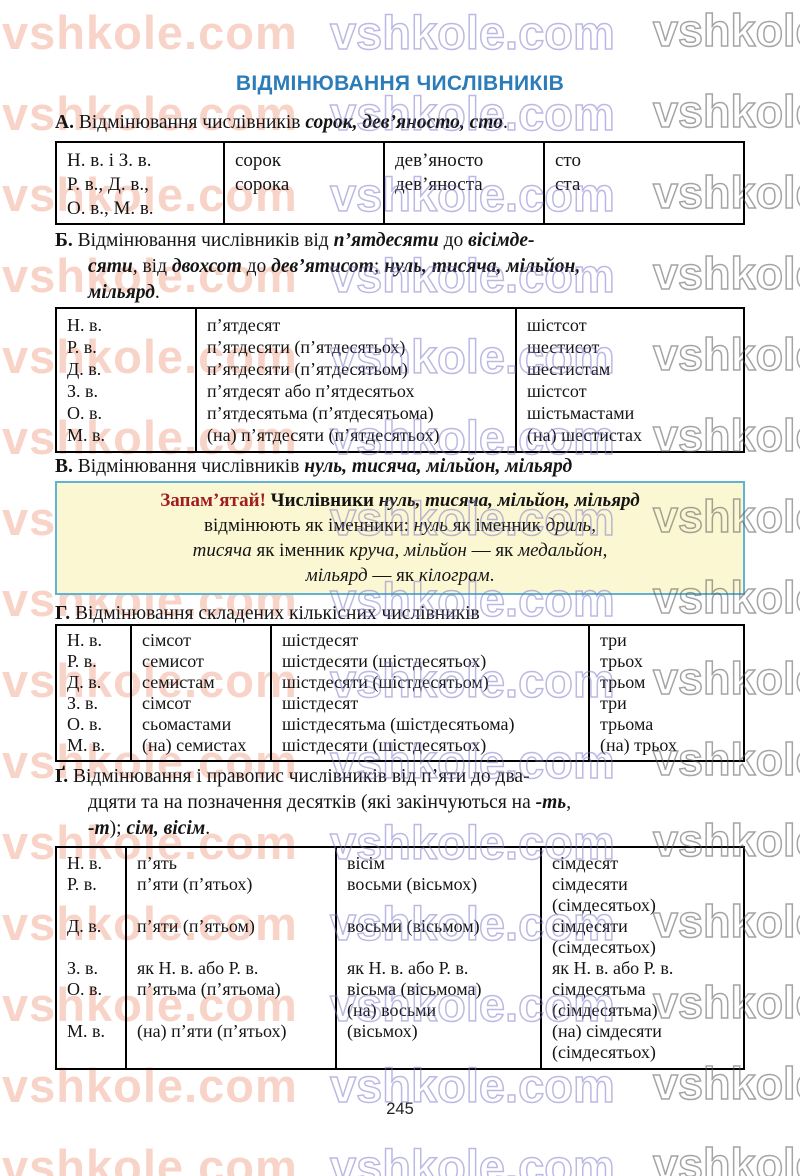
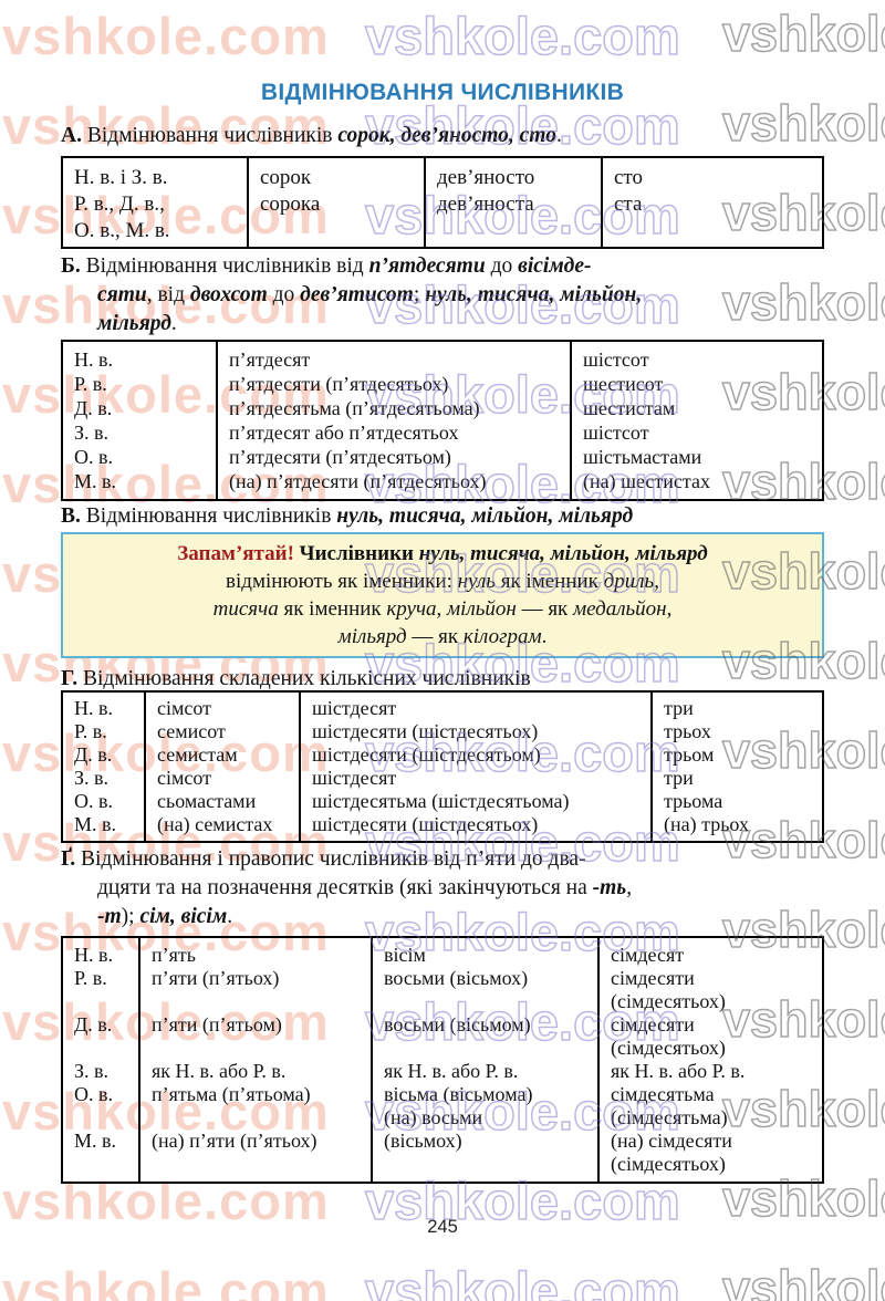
  vshkole.com
  vshkole.com
  vshkole.com
  vshkole.com
  vshkole.com
  vshkole.com
  vshkole.com
  vshkole.com
  vshkole.com
  vshkole.com
  vshkole.com
  vshkole.com
  vshkole.com
  vshkole.com
  ВІДМІНЮВАННЯ ЧИСЛІВНИКІВ
  А. Відмінювання числівників сорок, дев’яносто, сто.
  Н. в. і З. в.
  Р. в., Д. в.,
  О. в., М. в.
  сорок
  сорока
  дев’яносто
  дев’яноста
  сто
  ста
  Б. Відмінювання числівників від п’ятдесяти до вісімде-
  сяти, від двохсот до дев’ятисот; нуль, тисяча, мільйон,
  мільярд.
  Н. в.
  Р. в.
  Д. в.
  З. в.
  О. в.
  М. в.
  п’ятдесят
  п’ятдесяти (п’ятдесятьох)
- п’ятдесяти (п’ятдесятьом)
+ п’ятдесятьма (п’ятдесятьома)
  п’ятдесят або п’ятдесятьох
- п’ятдесятьма (п’ятдесятьома)
+ п’ятдесяти (п’ятдесятьом)
  (на) п’ятдесяти (п’ятдесятьох)
  шістсот
  шестисот
  шестистам
  шістсот
  шістьмастами
  (на) шестистах
  В. Відмінювання числівників нуль, тисяча, мільйон, мільярд
  Запам’ятай! Числівники нуль, тисяча, мільйон, мільярд
  відмінюють як іменники: нуль як іменник дриль,
  тисяча як іменник круча, мільйон — як медальйон,
  мільярд — як кілограм.
  Г. Відмінювання складених кількісних числівників
  Н. в.
  Р. в.
  Д. в.
  З. в.
  О. в.
  М. в.
  сімсот
  семисот
  семистам
  сімсот
  сьомастами
  (на) семистах
  шістдесят
  шістдесяти (шістдесятьох)
  шістдесяти (шістдесятьом)
  шістдесят
  шістдесятьма (шістдесятьома)
  шістдесяти (шістдесятьох)
  три
  трьох
  трьом
  три
  трьома
  (на) трьох
  Ґ. Відмінювання і правопис числівників від п’яти до два-
  дцяти та на позначення десятків (які закінчуються на -ть,
  -т); сім, вісім.
  Н. в.
  Р. в.
  Д. в.
  З. в.
  О. в.
  М. в.
  п’ять
  п’яти (п’ятьох)
  п’яти (п’ятьом)
  як Н. в. або Р. в.
  п’ятьма (п’ятьома)
  (на) п’яти (п’ятьох)
  вісім
  восьми (вісьмох)
  восьми (вісьмом)
  як Н. в. або Р. в.
  вісьма (вісьмома)
  (на) восьми
  (вісьмох)
  сімдесят
  сімдесяти
  (сімдесятьох)
  сімдесяти
  (сімдесятьох)
  як Н. в. або Р. в.
  сімдесятьма
  (сімдесятьма)
  (на) сімдесяти
  (сімдесятьох)
  245
  vshkole.com
  vshkol
  vshkole.com
  vshkol
  vshkole.com
  vshkol
  vshkole.com
  vshkol
  vshkole.com
  vshkol
  vshkole.com
  vshkol
  vshkole.com
  vshkol
  vshkole.com
  vshkol
  vshkole.com
  vshkol
  vshkole.com
  vshkol
  vshkole.com
  vshkol
  vshkole.com
  vshkol
  vshkole.com
  vshkol
  vshkole.com
  vshkol
  vshkole.com
  vshkol
